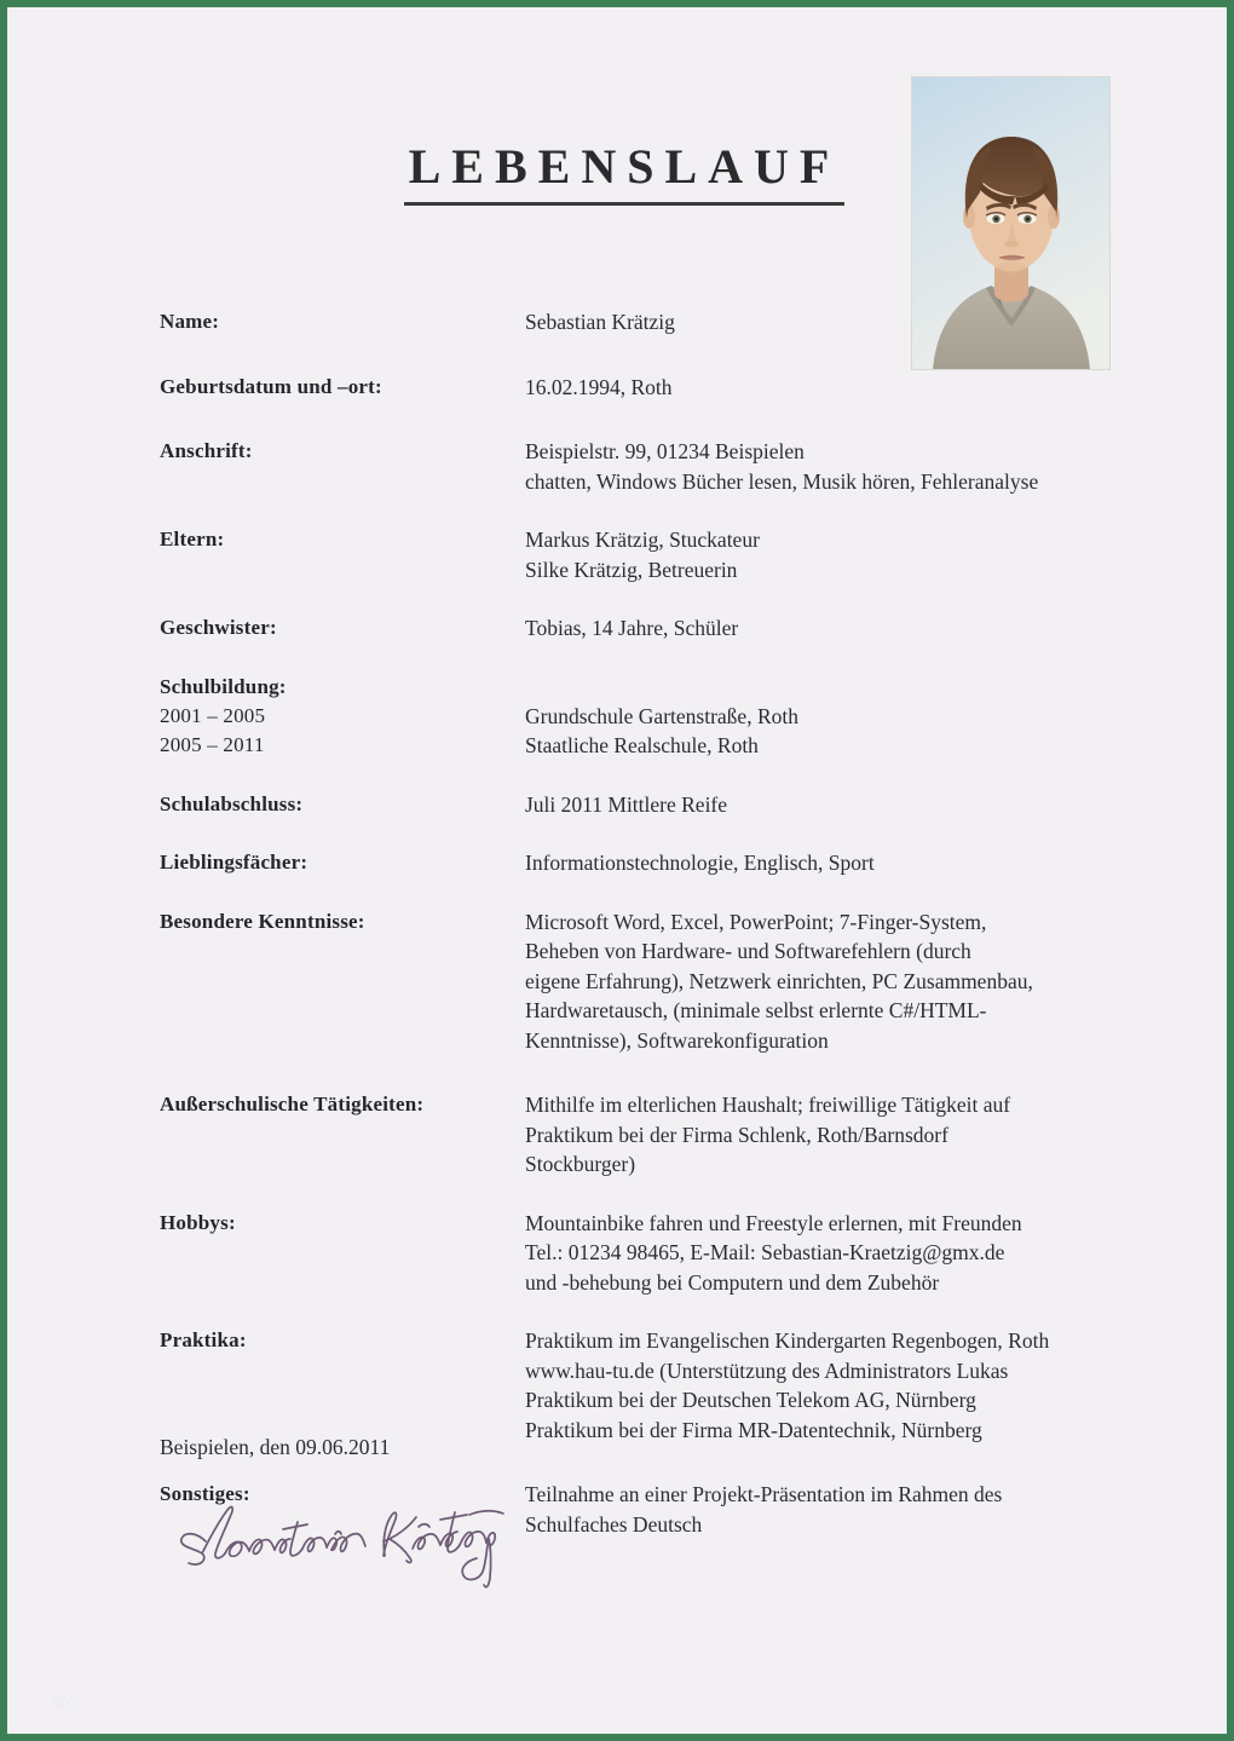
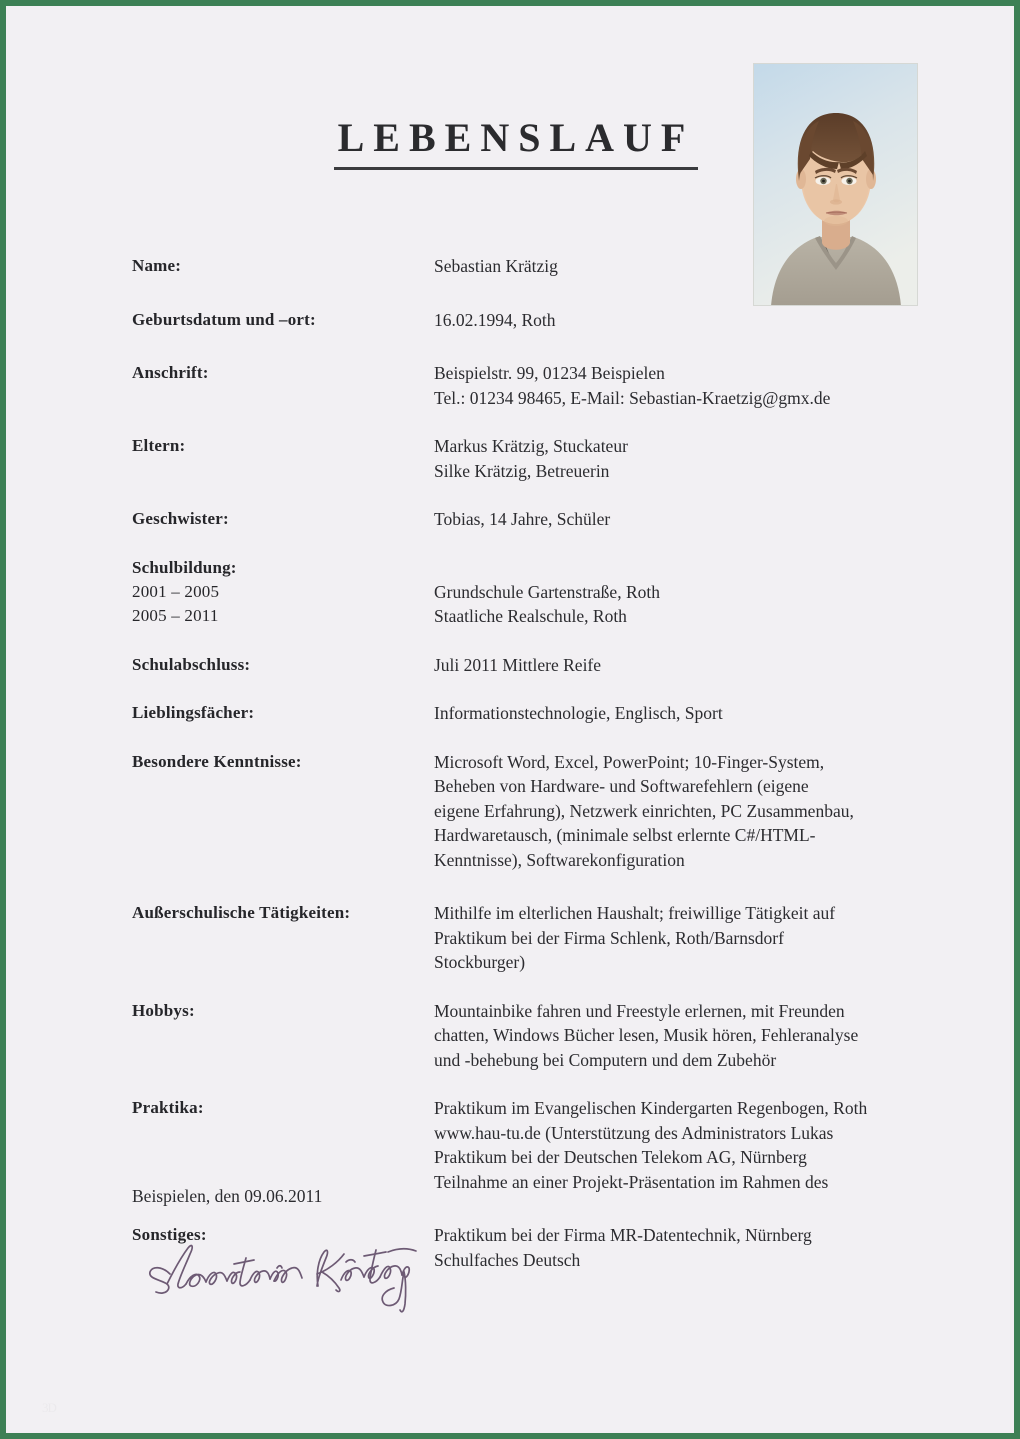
  LEBENSLAUF
  Name:
  Sebastian Krätzig
  Geburtsdatum und –ort:
  16.02.1994, Roth
  Anschrift:
  Beispielstr. 99, 01234 Beispielen
- chatten, Windows Bücher lesen, Musik hören, Fehleranalyse
+ Tel.: 01234 98465, E-Mail: Sebastian-Kraetzig@gmx.de
  Eltern:
  Markus Krätzig, Stuckateur
  Silke Krätzig, Betreuerin
  Geschwister:
  Tobias, 14 Jahre, Schüler
  Schulbildung:
  2001 – 2005
  2005 – 2011
  Grundschule Gartenstraße, Roth
  Staatliche Realschule, Roth
  Schulabschluss:
  Juli 2011 Mittlere Reife
  Lieblingsfächer:
  Informationstechnologie, Englisch, Sport
  Besondere Kenntnisse:
- Microsoft Word, Excel, PowerPoint; 7-Finger-System,
+ Microsoft Word, Excel, PowerPoint; 10-Finger-System,
- Beheben von Hardware- und Softwarefehlern (durch
+ Beheben von Hardware- und Softwarefehlern (eigene
  eigene Erfahrung), Netzwerk einrichten, PC Zusammenbau,
  Hardwaretausch, (minimale selbst erlernte C#/HTML-
  Kenntnisse), Softwarekonfiguration
  Außerschulische Tätigkeiten:
  Mithilfe im elterlichen Haushalt; freiwillige Tätigkeit auf
  Praktikum bei der Firma Schlenk, Roth/Barnsdorf
  Stockburger)
  Hobbys:
  Mountainbike fahren und Freestyle erlernen, mit Freunden
- Tel.: 01234 98465, E-Mail: Sebastian-Kraetzig@gmx.de
+ chatten, Windows Bücher lesen, Musik hören, Fehleranalyse
  und -behebung bei Computern und dem Zubehör
  Praktika:
  Praktikum im Evangelischen Kindergarten Regenbogen, Roth
  www.hau-tu.de (Unterstützung des Administrators Lukas
  Praktikum bei der Deutschen Telekom AG, Nürnberg
- Praktikum bei der Firma MR-Datentechnik, Nürnberg
+ Teilnahme an einer Projekt-Präsentation im Rahmen des
  Sonstiges:
- Teilnahme an einer Projekt-Präsentation im Rahmen des
+ Praktikum bei der Firma MR-Datentechnik, Nürnberg
  Schulfaches Deutsch
  Beispielen, den 09.06.2011
